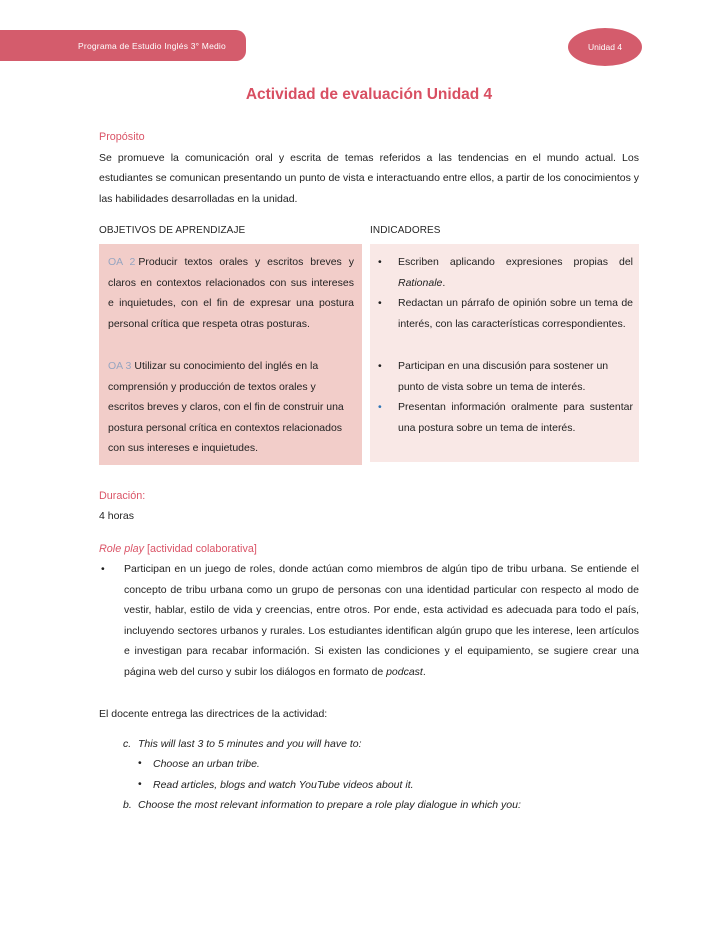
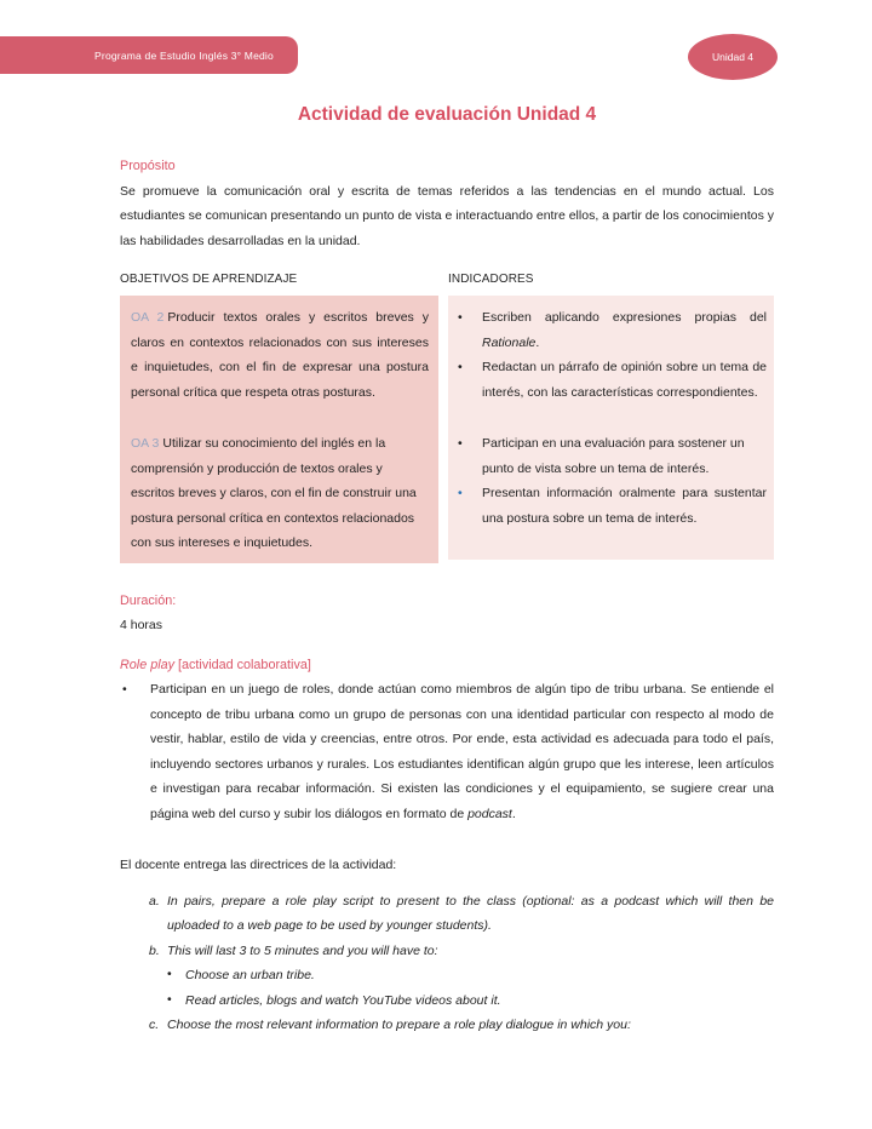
  Programa de Estudio Inglés 3° Medio
  Unidad 4
  Actividad de evaluación Unidad 4
  Propósito
  Se promueve la comunicación oral y escrita de temas referidos a las tendencias en el mundo actual. Los estudiantes se comunican presentando un punto de vista e interactuando entre ellos, a partir de los conocimientos y las habilidades desarrolladas en la unidad.
  OBJETIVOS DE APRENDIZAJE
  OA 2 Producir textos orales y escritos breves y claros en contextos relacionados con sus intereses e inquietudes, con el fin de expresar una postura personal crítica que respeta otras posturas.
  OA 3 Utilizar su conocimiento del inglés en la comprensión y producción de textos orales y escritos breves y claros, con el fin de construir una postura personal crítica en contextos relacionados con sus intereses e inquietudes.
  INDICADORES
  •
  Escriben aplicando expresiones propias del Rationale.
  •
  Redactan un párrafo de opinión sobre un tema de interés, con las características correspondientes.
  •
- Participan en una discusión para sostener un punto de vista sobre un tema de interés.
+ Participan en una evaluación para sostener un punto de vista sobre un tema de interés.
  •
  Presentan información oralmente para sustentar una postura sobre un tema de interés.
  Duración:
  4 horas
  Role play [actividad colaborativa]
  •
  Participan en un juego de roles, donde actúan como miembros de algún tipo de tribu urbana. Se entiende el concepto de tribu urbana como un grupo de personas con una identidad particular con respecto al modo de vestir, hablar, estilo de vida y creencias, entre otros. Por ende, esta actividad es adecuada para todo el país, incluyendo sectores urbanos y rurales. Los estudiantes identifican algún grupo que les interese, leen artículos e investigan para recabar información. Si existen las condiciones y el equipamiento, se sugiere crear una página web del curso y subir los diálogos en formato de podcast.
  El docente entrega las directrices de la actividad:
+ a.
+ In pairs, prepare a role play script to present to the class (optional: as a podcast which will then be uploaded to a web page to be used by younger students).
- c.
+ b.
  This will last 3 to 5 minutes and you will have to:
  •
  Choose an urban tribe.
  •
  Read articles, blogs and watch YouTube videos about it.
- b.
+ c.
  Choose the most relevant information to prepare a role play dialogue in which you:
